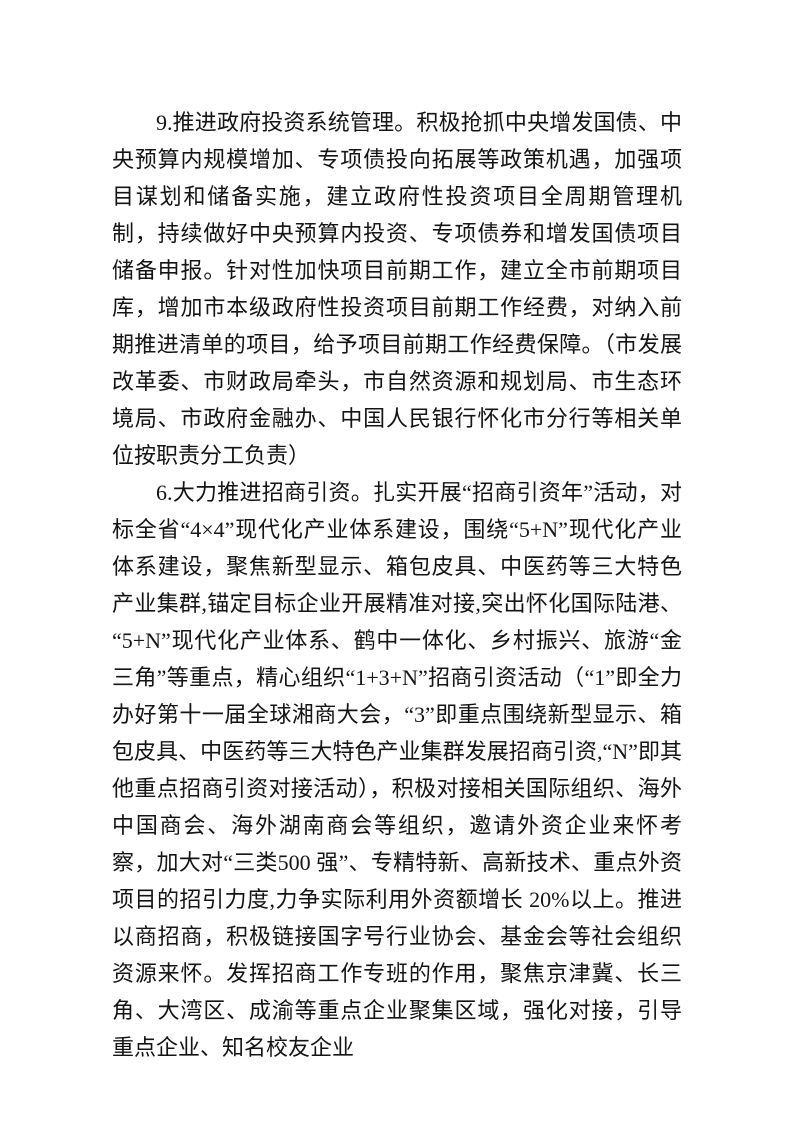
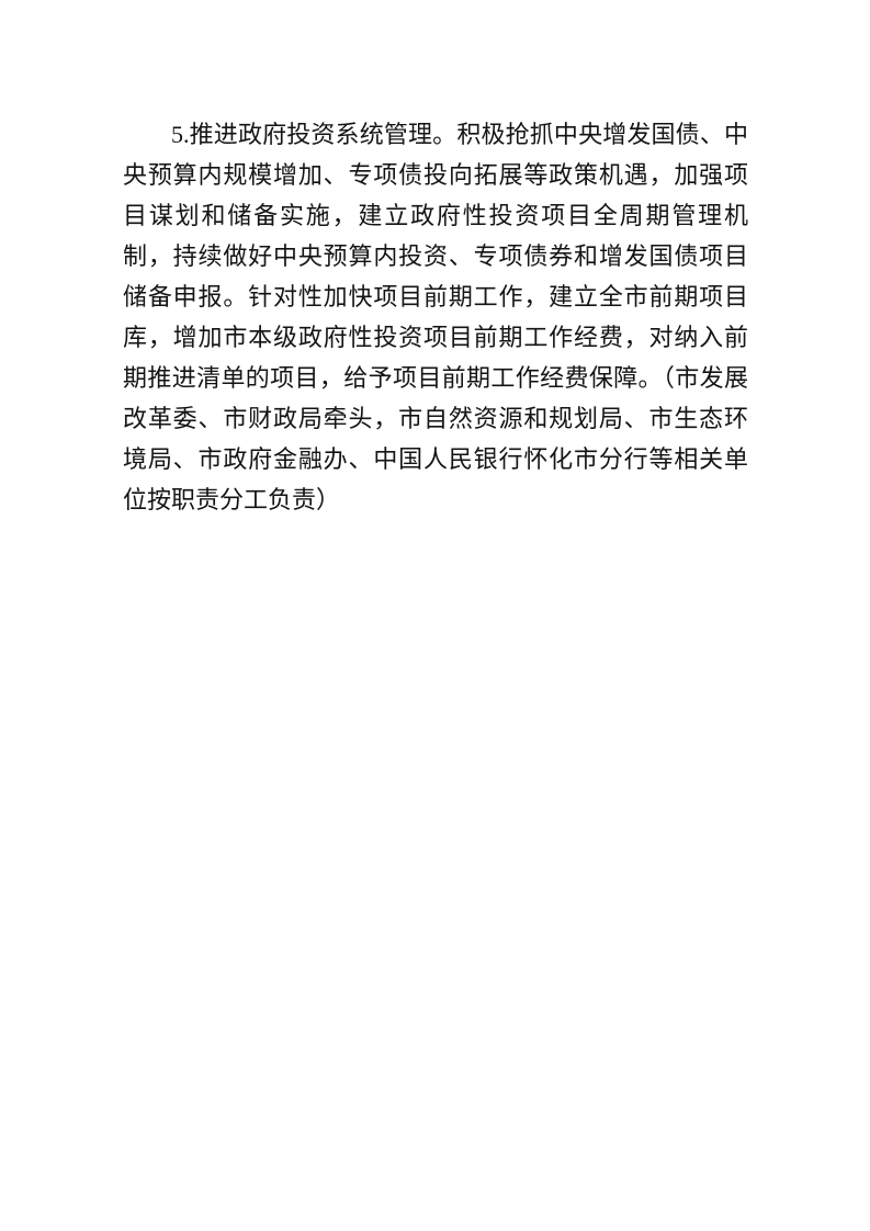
- 9.推进政府投资系统管理。积极抢抓中央增发国债、中央预算内规模增加、专项债投向拓展等政策机遇，加强项目谋划和储备实施，建立政府性投资项目全周期管理机制，持续做好中央预算内投资、专项债券和增发国债项目储备申报。针对性加快项目前期工作，建立全市前期项目库，增加市本级政府性投资项目前期工作经费，对纳入前期推进清单的项目，给予项目前期工作经费保障。（市发展改革委、市财政局牵头，市自然资源和规划局、市生态环境局、市政府金融办、中国人民银行怀化市分行等相关单位按职责分工负责）
+ 5.推进政府投资系统管理。积极抢抓中央增发国债、中央预算内规模增加、专项债投向拓展等政策机遇，加强项目谋划和储备实施，建立政府性投资项目全周期管理机制，持续做好中央预算内投资、专项债券和增发国债项目储备申报。针对性加快项目前期工作，建立全市前期项目库，增加市本级政府性投资项目前期工作经费，对纳入前期推进清单的项目，给予项目前期工作经费保障。（市发展改革委、市财政局牵头，市自然资源和规划局、市生态环境局、市政府金融办、中国人民银行怀化市分行等相关单位按职责分工负责）
- 6.大力推进招商引资。扎实开展“招商引资年”活动，对标全省“4×4”现代化产业体系建设，围绕“5+N”现代化产业体系建设，聚焦新型显示、箱包皮具、中医药等三大特色产业集群,锚定目标企业开展精准对接,突出怀化国际陆港、“5+N”现代化产业体系、鹤中一体化、乡村振兴、旅游“金三角”等重点，精心组织“1+3+N”招商引资活动（“1”即全力办好第十一届全球湘商大会，“3”即重点围绕新型显示、箱包皮具、中医药等三大特色产业集群发展招商引资,“N”即其他重点招商引资对接活动），积极对接相关国际组织、海外中国商会、海外湖南商会等组织，邀请外资企业来怀考察，加大对“三类500 强”、专精特新、高新技术、重点外资项目的招引力度,力争实际利用外资额增长 20%以上。推进以商招商，积极链接国字号行业协会、基金会等社会组织资源来怀。发挥招商工作专班的作用，聚焦京津冀、长三角、大湾区、成渝等重点企业聚集区域，强化对接，引导重点企业、知名校友企业
